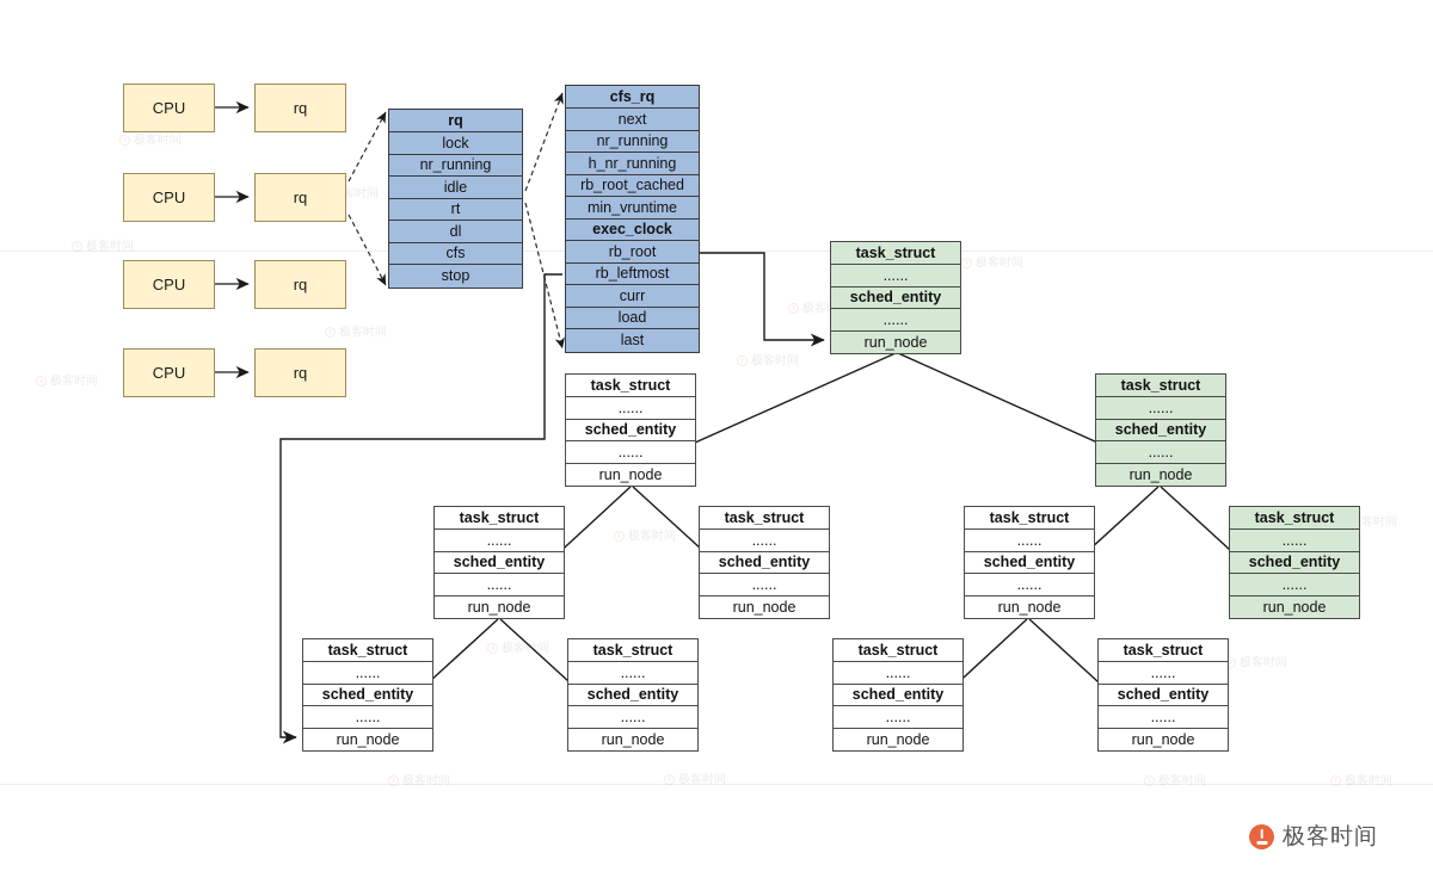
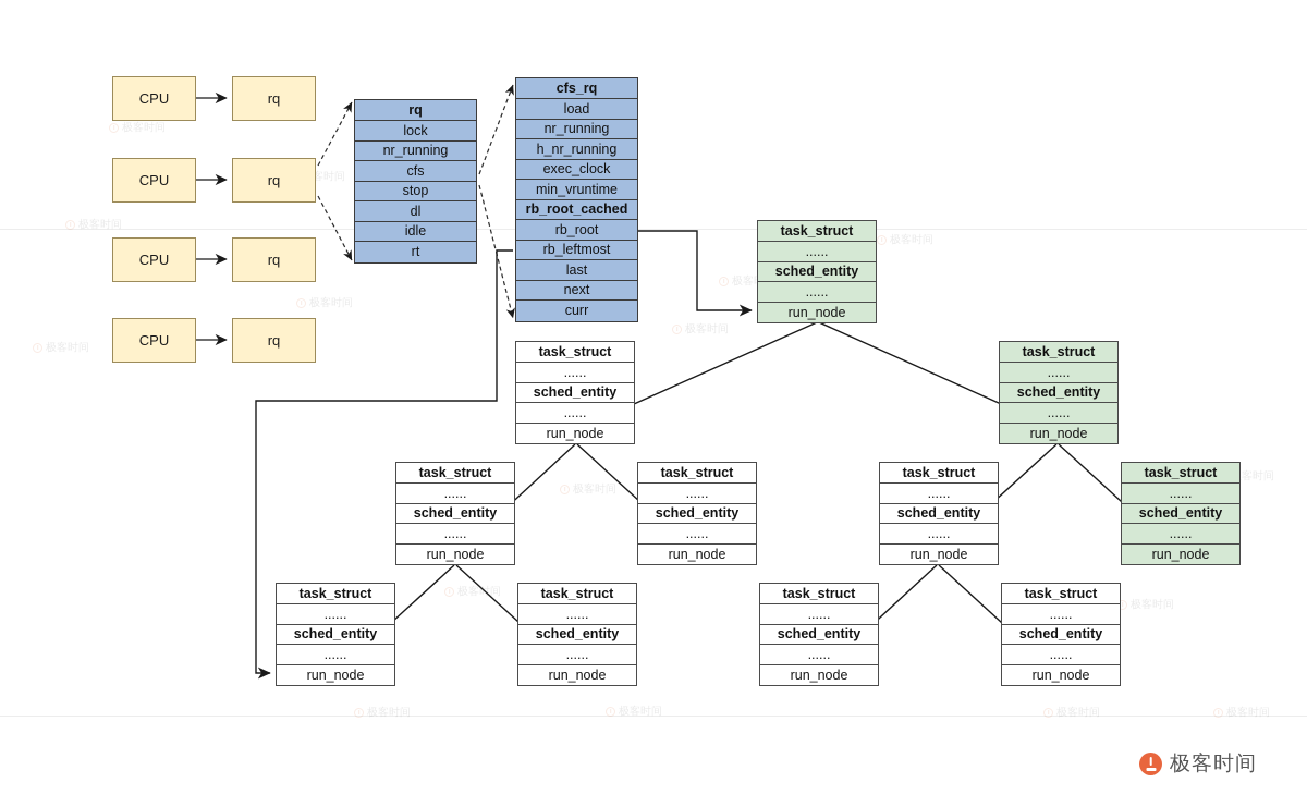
  CPU
  rq
  CPU
  rq
  CPU
  rq
  CPU
  rq
  rq
  lock
  nr_running
- idle
+ cfs
- rt
+ stop
  dl
- cfs
+ idle
- stop
+ rt
  cfs_rq
- next
+ load
  nr_running
  h_nr_running
- rb_root_cached
+ exec_clock
  min_vruntime
- exec_clock
+ rb_root_cached
  rb_root
  rb_leftmost
- curr
+ last
- load
+ next
- last
+ curr
  task_struct
  ......
  sched_entity
  ......
  run_node
  task_struct
  ......
  sched_entity
  ......
  run_node
  task_struct
  ......
  sched_entity
  ......
  run_node
  task_struct
  ......
  sched_entity
  ......
  run_node
  task_struct
  ......
  sched_entity
  ......
  run_node
  task_struct
  ......
  sched_entity
  ......
  run_node
  task_struct
  ......
  sched_entity
  ......
  run_node
  task_struct
  ......
  sched_entity
  ......
  run_node
  task_struct
  ......
  sched_entity
  ......
  run_node
  task_struct
  ......
  sched_entity
  ......
  run_node
  task_struct
  ......
  sched_entity
  ......
  run_node
  客时间
  极客时间
  极客时间
  极客时间
  极客时间
  极客时间
